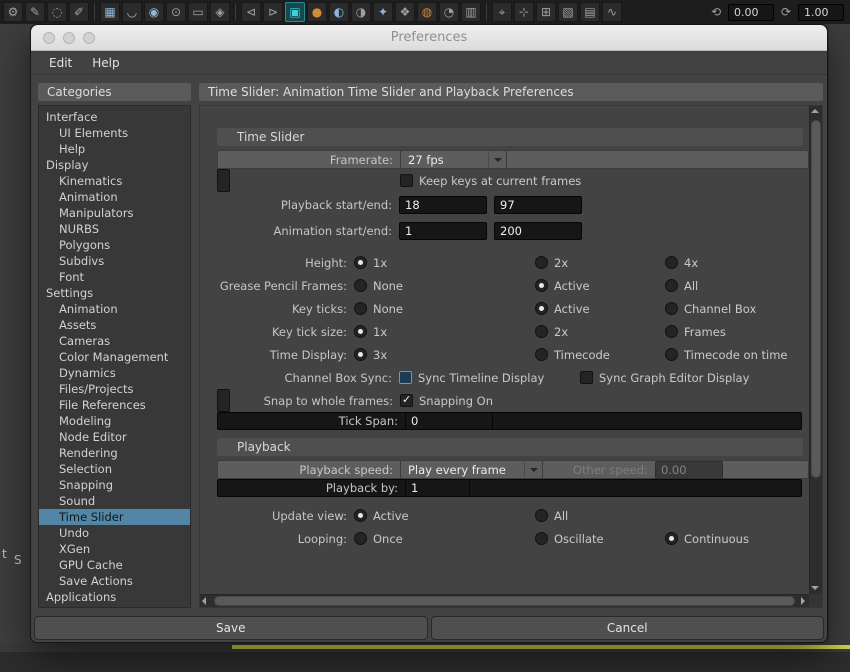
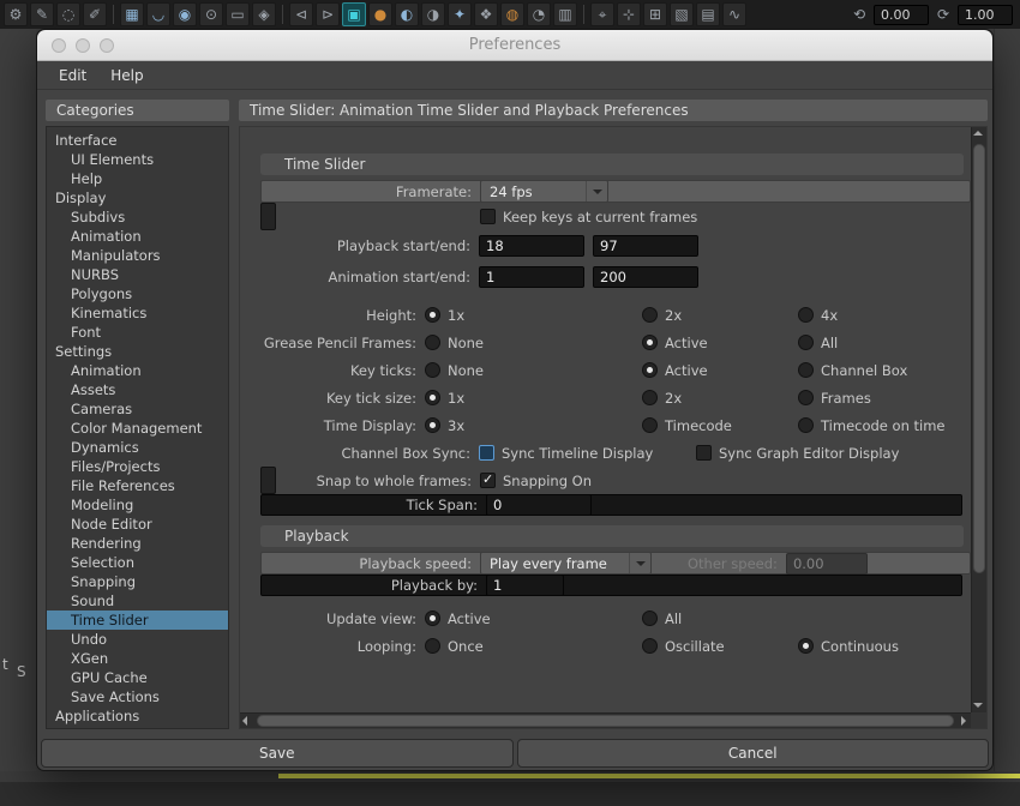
  ⚙
  ✎
  ◌
  ✐
  ▦
  ◡
  ◉
  ⊙
  ▭
  ◈
  ⊲
  ⊳
  ▣
  ●
  ◐
  ◑
  ✦
  ❖
  ◍
  ◔
  ▥
  ⌖
  ⊹
  ⊞
  ▧
  ▤
  ∿
  ⟲
  0.00
  ⟳
  1.00
  t
  S
  Preferences
  Edit
  Help
  Categories
  Time Slider: Animation Time Slider and Playback Preferences
  Interface
  UI Elements
  Help
  Display
- Kinematics
+ Subdivs
  Animation
  Manipulators
  NURBS
  Polygons
- Subdivs
+ Kinematics
  Font
  Settings
  Animation
  Assets
  Cameras
  Color Management
  Dynamics
  Files/Projects
  File References
  Modeling
  Node Editor
  Rendering
  Selection
  Snapping
  Sound
  Time Slider
  Undo
  XGen
  GPU Cache
  Save Actions
  Applications
  Time Slider
  Framerate:
- 27 fps
+ 24 fps
  Keep keys at current frames
  Playback start/end:
  18
  97
  Animation start/end:
  1
  200
  Height:
  1x
  2x
  4x
  Grease Pencil Frames:
  None
  Active
  All
  Key ticks:
  None
  Active
  Channel Box
  Key tick size:
  1x
  2x
  Frames
  Time Display:
  3x
  Timecode
  Timecode on time
  Channel Box Sync:
  Sync Timeline Display
  Sync Graph Editor Display
  Snap to whole frames:
  Snapping On
  Tick Span:
  0
  Playback
  Playback speed:
  Play every frame
  Other speed:
  0.00
  Playback by:
  1
  Update view:
  Active
  All
  Looping:
  Once
  Oscillate
  Continuous
  Save
  Cancel
